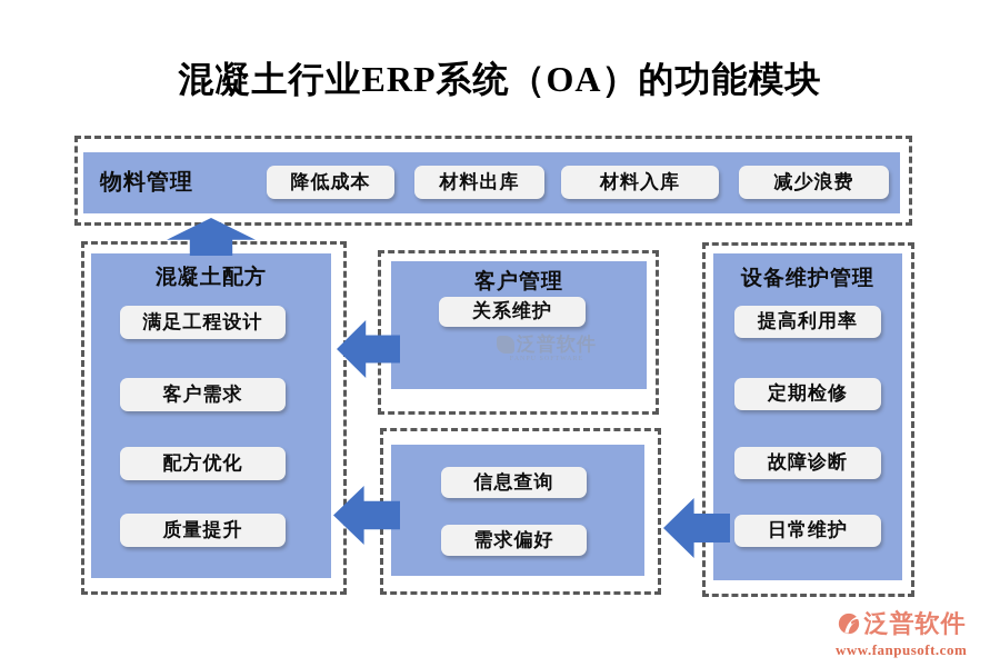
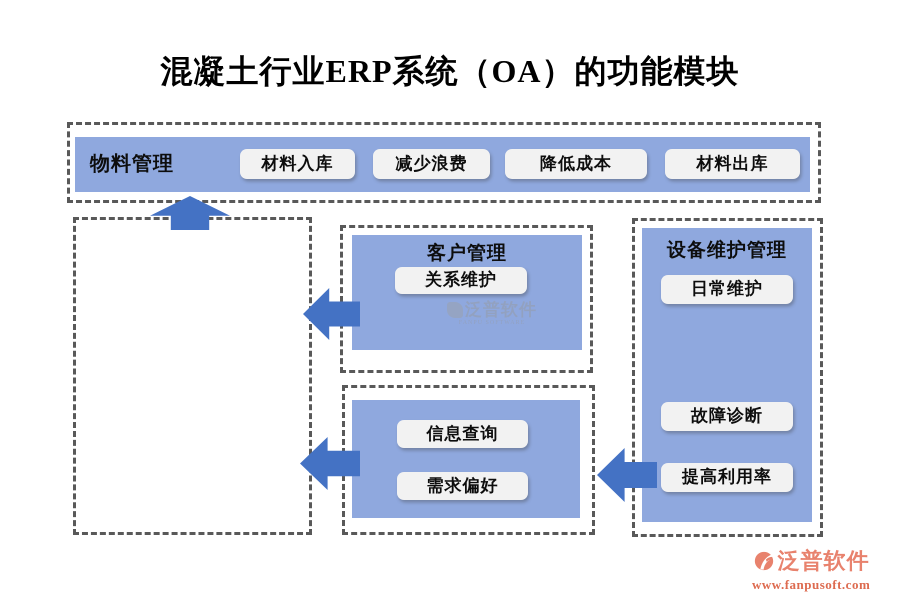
  混凝土行业ERP系统（OA）的功能模块
  物料管理
- 降低成本
+ 材料入库
- 材料出库
+ 减少浪费
- 材料入库
+ 降低成本
- 减少浪费
+ 材料出库
- 混凝土配方
- 满足工程设计
- 客户需求
- 配方优化
- 质量提升
  客户管理
  关系维护
  信息查询
  需求偏好
  设备维护管理
- 提高利用率
+ 日常维护
- 定期检修
  故障诊断
- 日常维护
+ 提高利用率
  泛普软件
  泛普软件
  www.fanpusoft.com
